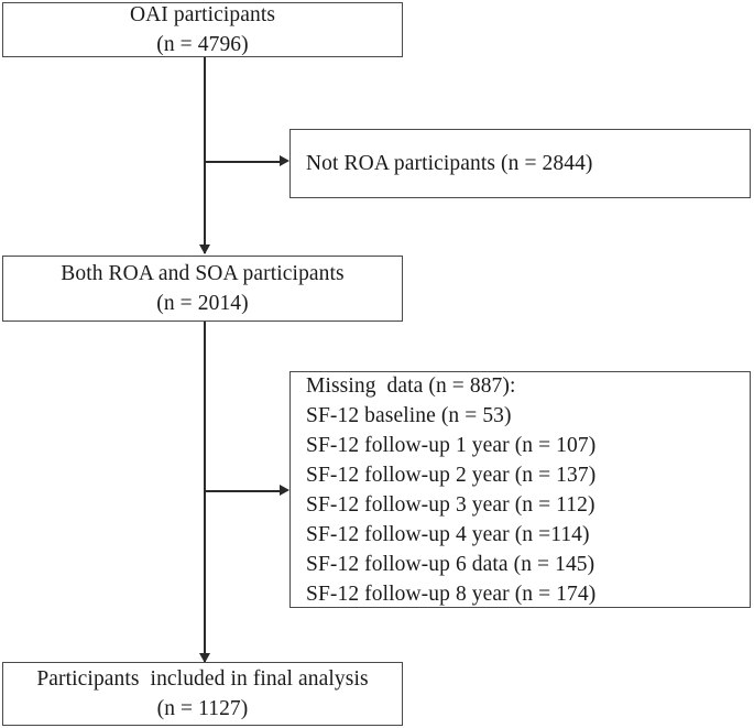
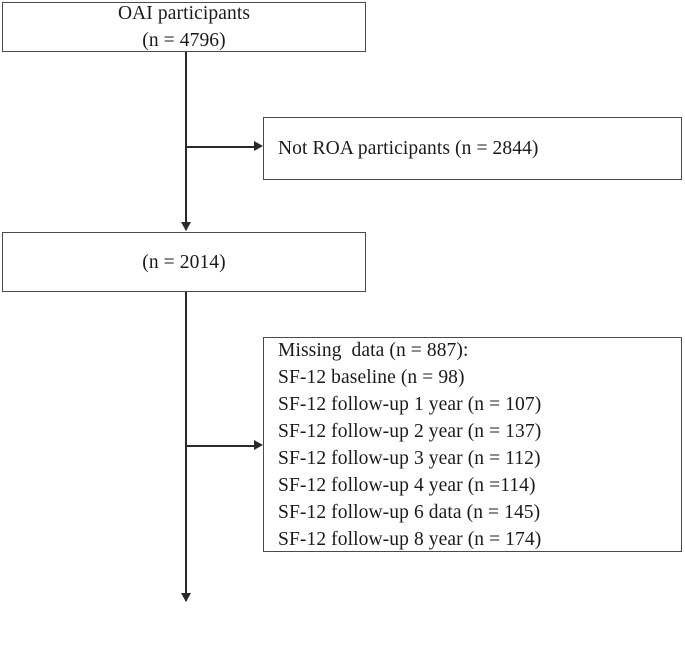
  OAI participants
  (n = 4796)
  Not ROA participants (n = 2844)
- Both ROA and SOA participants
  (n = 2014)
  Missing data (n = 887):
- SF-12 baseline (n = 53)
+ SF-12 baseline (n = 98)
  SF-12 follow-up 1 year (n = 107)
  SF-12 follow-up 2 year (n = 137)
  SF-12 follow-up 3 year (n = 112)
  SF-12 follow-up 4 year (n =114)
  SF-12 follow-up 6 data (n = 145)
  SF-12 follow-up 8 year (n = 174)
- Participants included in final analysis
- (n = 1127)
